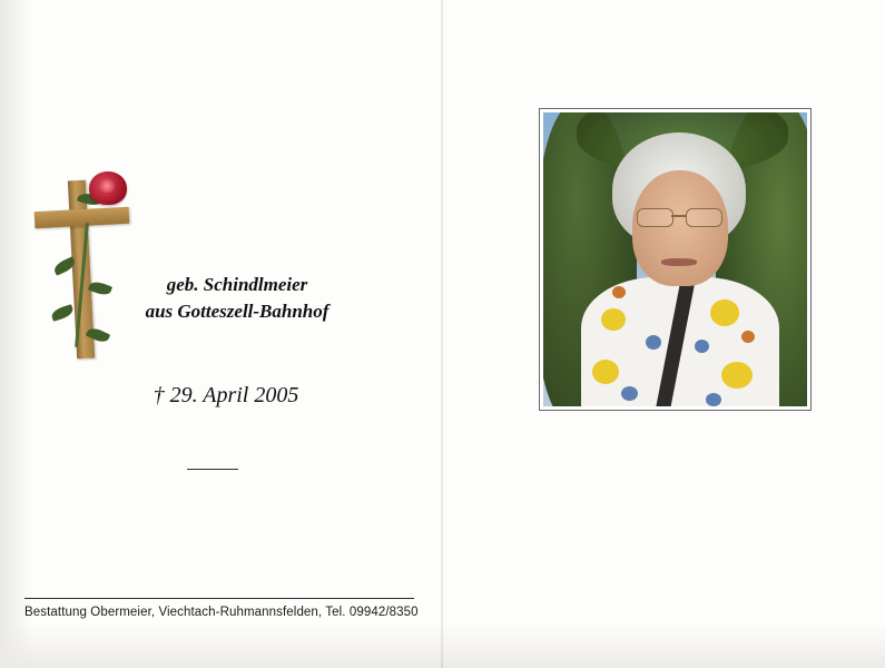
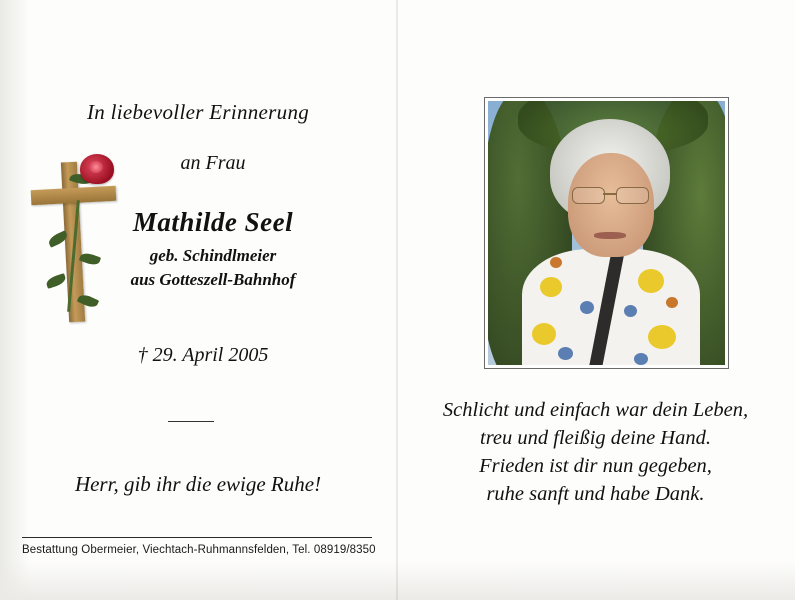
+ In liebevoller Erinnerung
+ an Frau
+ Mathilde Seel
  geb. Schindlmeier
  aus Gotteszell-Bahnhof
  † 29. April 2005
+ Herr, gib ihr die ewige Ruhe!
- Bestattung Obermeier, Viechtach-Ruhmannsfelden, Tel. 09942/8350
+ Bestattung Obermeier, Viechtach-Ruhmannsfelden, Tel. 08919/8350
+ Schlicht und einfach war dein Leben,
+ treu und fleißig deine Hand.
+ Frieden ist dir nun gegeben,
+ ruhe sanft und habe Dank.
